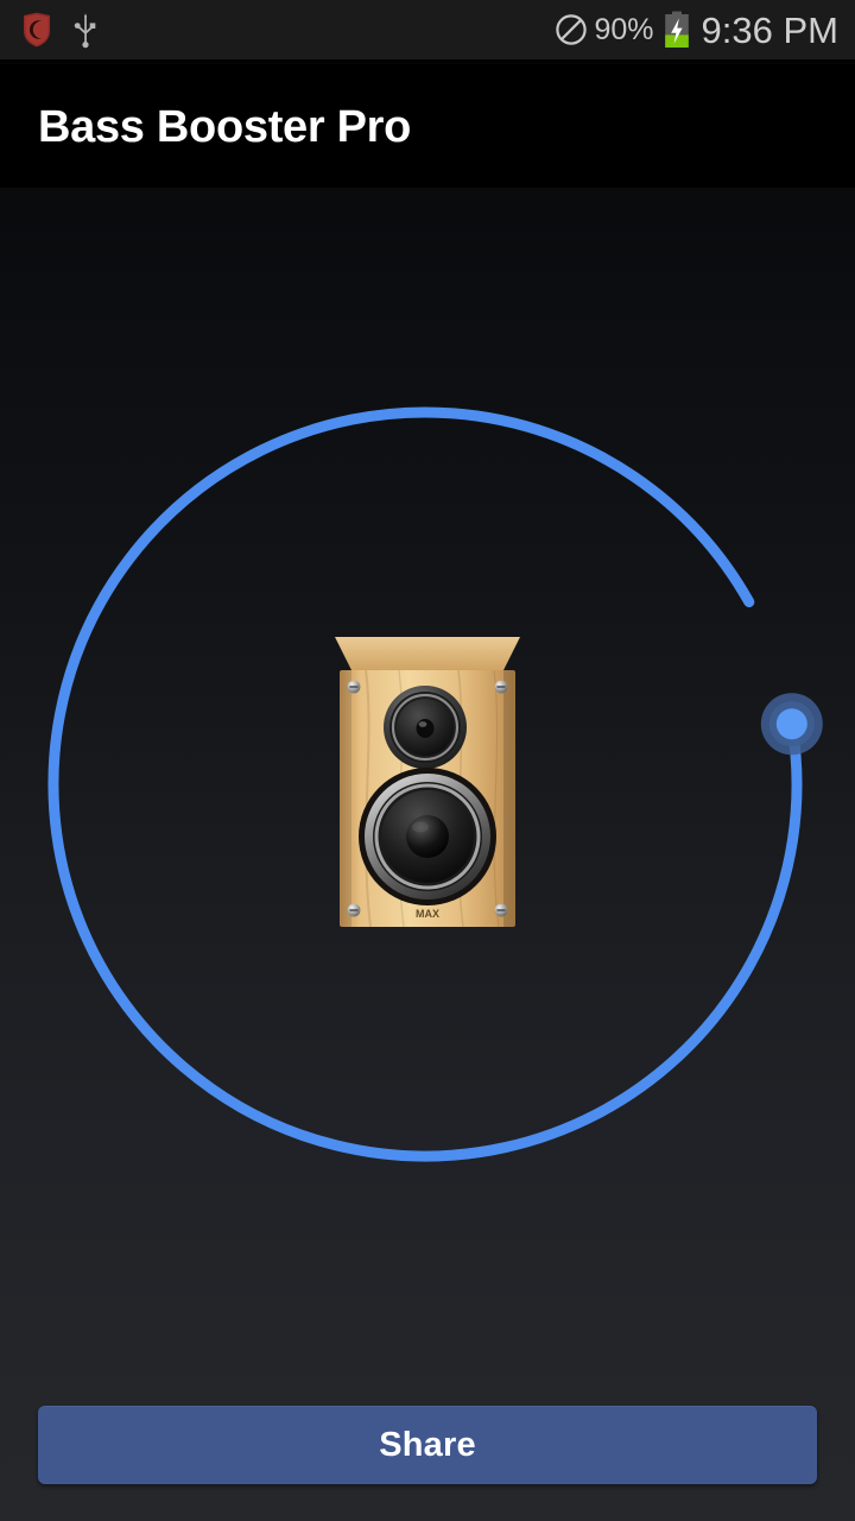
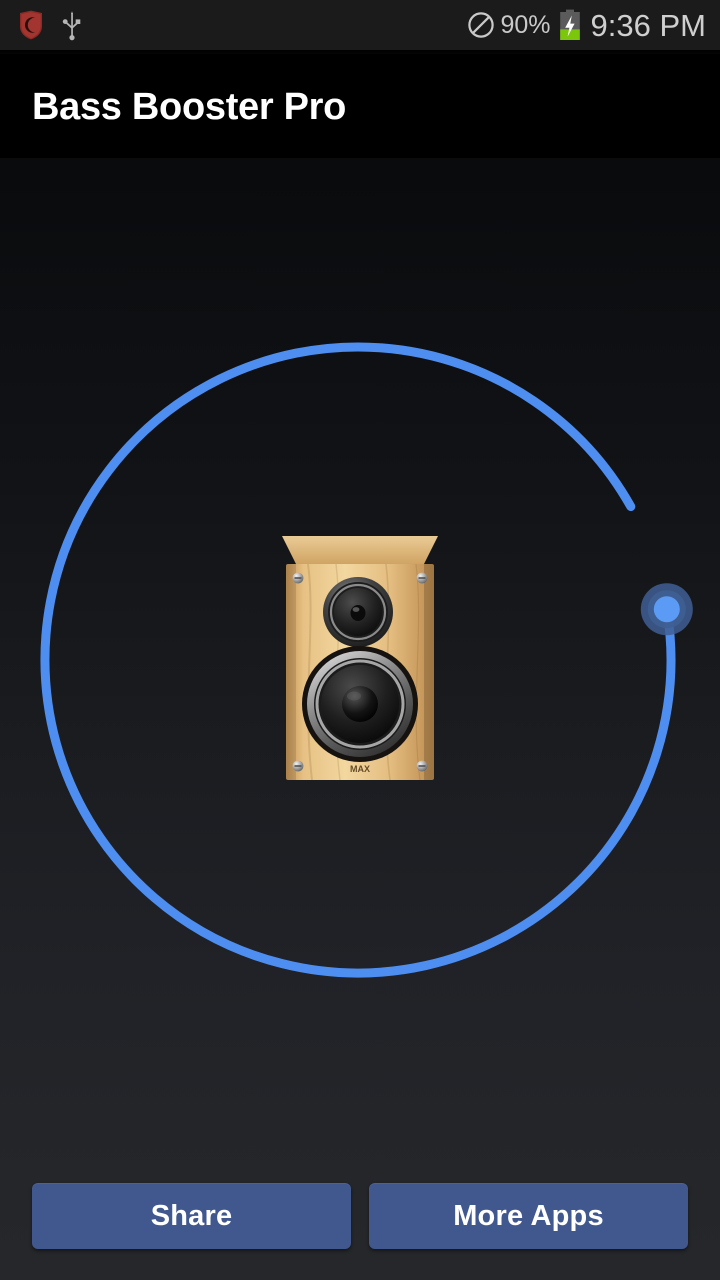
  90%
  9:36 PM
  Bass Booster Pro
  MAX
  Share
+ More Apps
